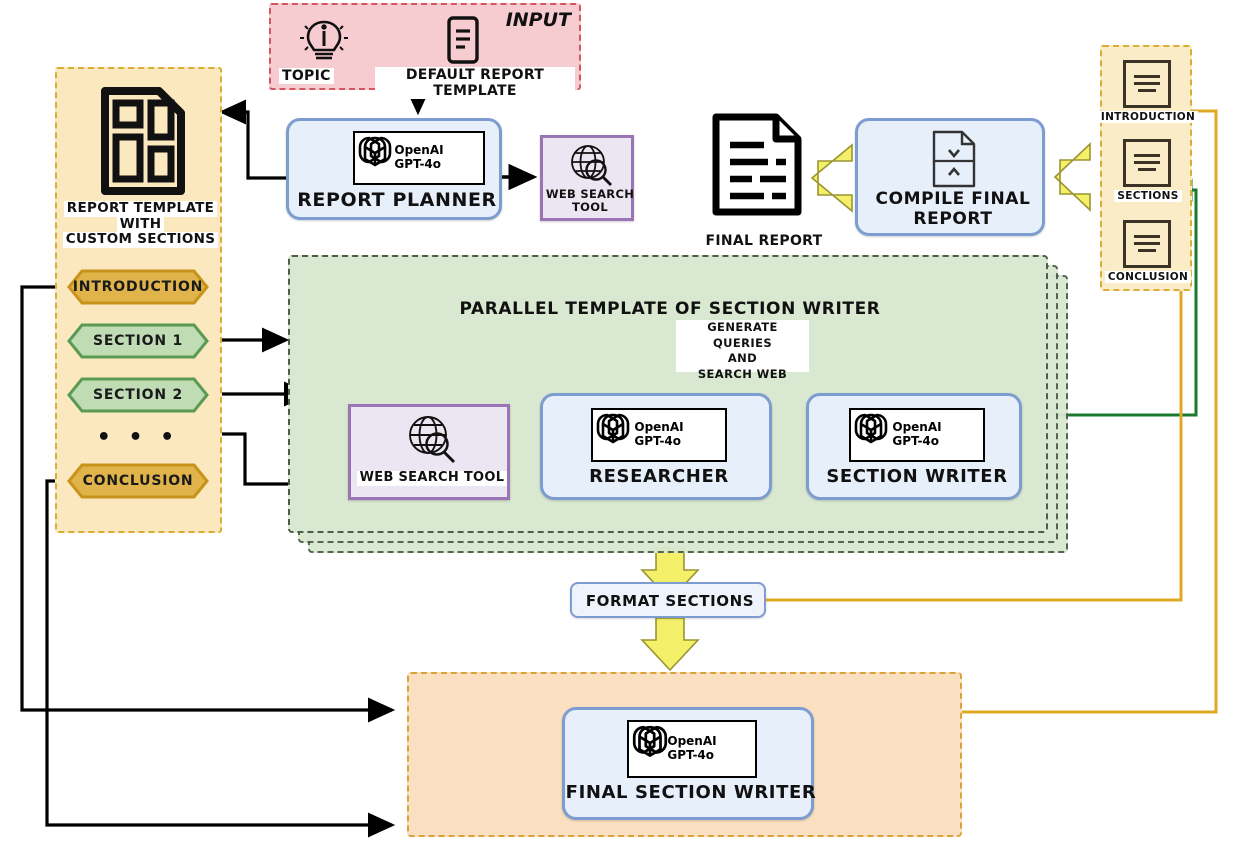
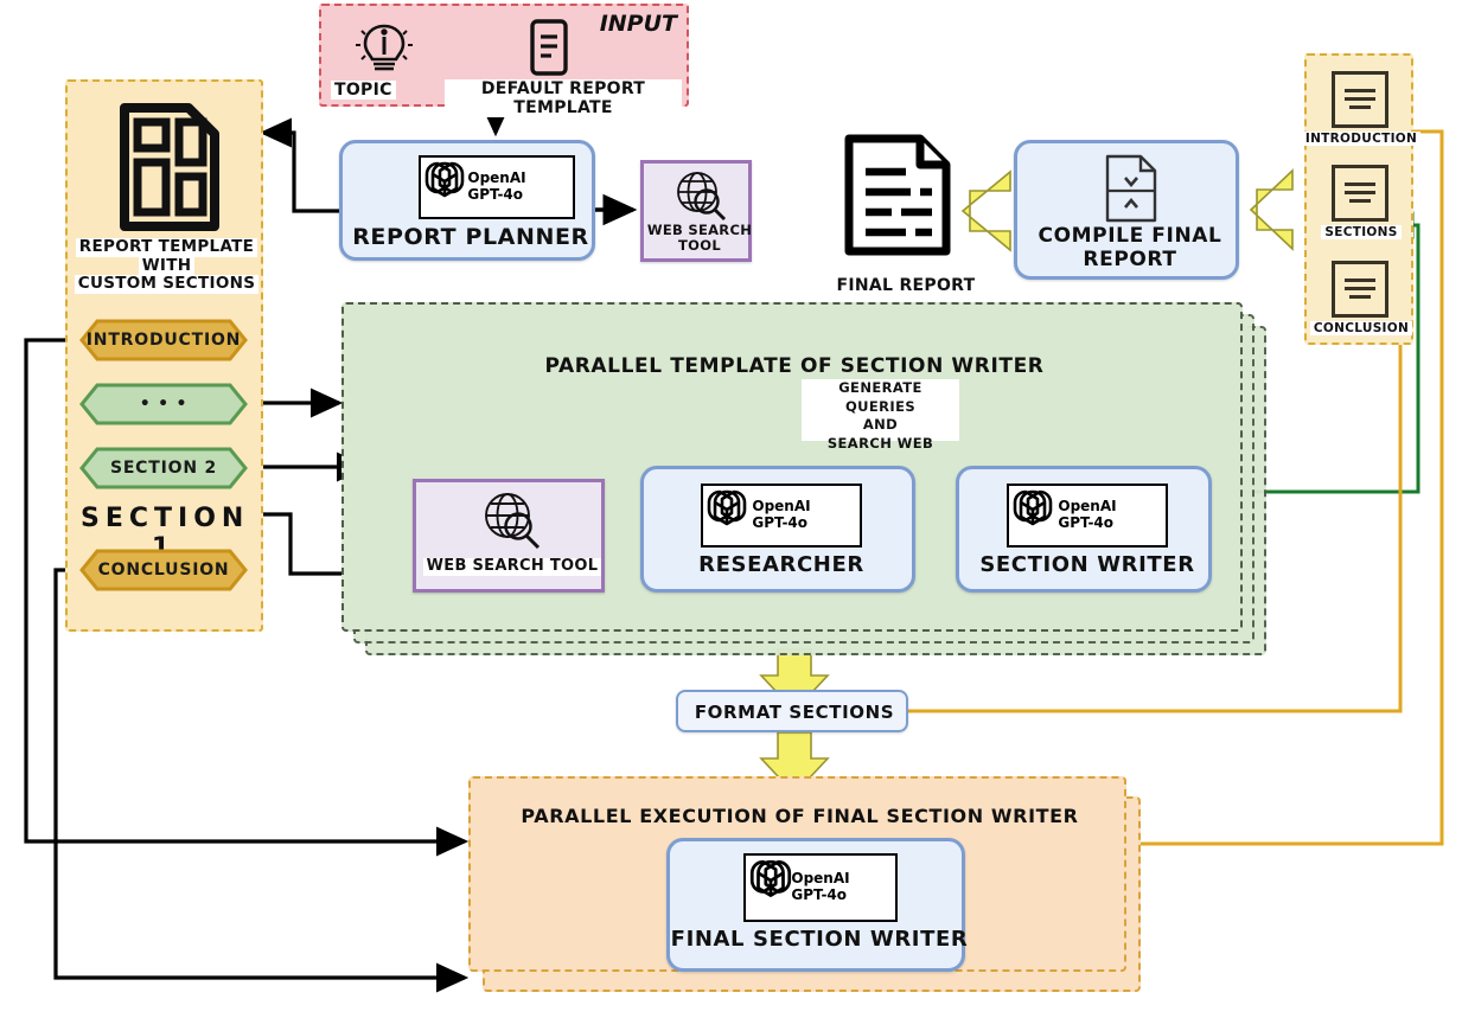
  INPUT
  TOPIC
  DEFAULT REPORT TEMPLATE
  REPORT TEMPLATE
  WITH
  CUSTOM SECTIONS
  INTRODUCTION
- SECTION 1
+ • • •
  SECTION 2
- • • •
+ SECTION 1
  CONCLUSION
  OpenAI
  GPT-4o
  REPORT PLANNER
  WEB SEARCH
  TOOL
  PARALLEL TEMPLATE OF SECTION WRITER
  GENERATE QUERIES
  AND
  SEARCH WEB
  WEB SEARCH TOOL
  OpenAI
  GPT-4o
  RESEARCHER
  OpenAI
  GPT-4o
  SECTION WRITER
  FORMAT SECTIONS
+ PARALLEL EXECUTION OF FINAL SECTION WRITER
  OpenAI
  GPT-4o
  FINAL SECTION WRITER
  COMPILE FINAL
  REPORT
  FINAL REPORT
  INTRODUCTION
  SECTIONS
  CONCLUSION
